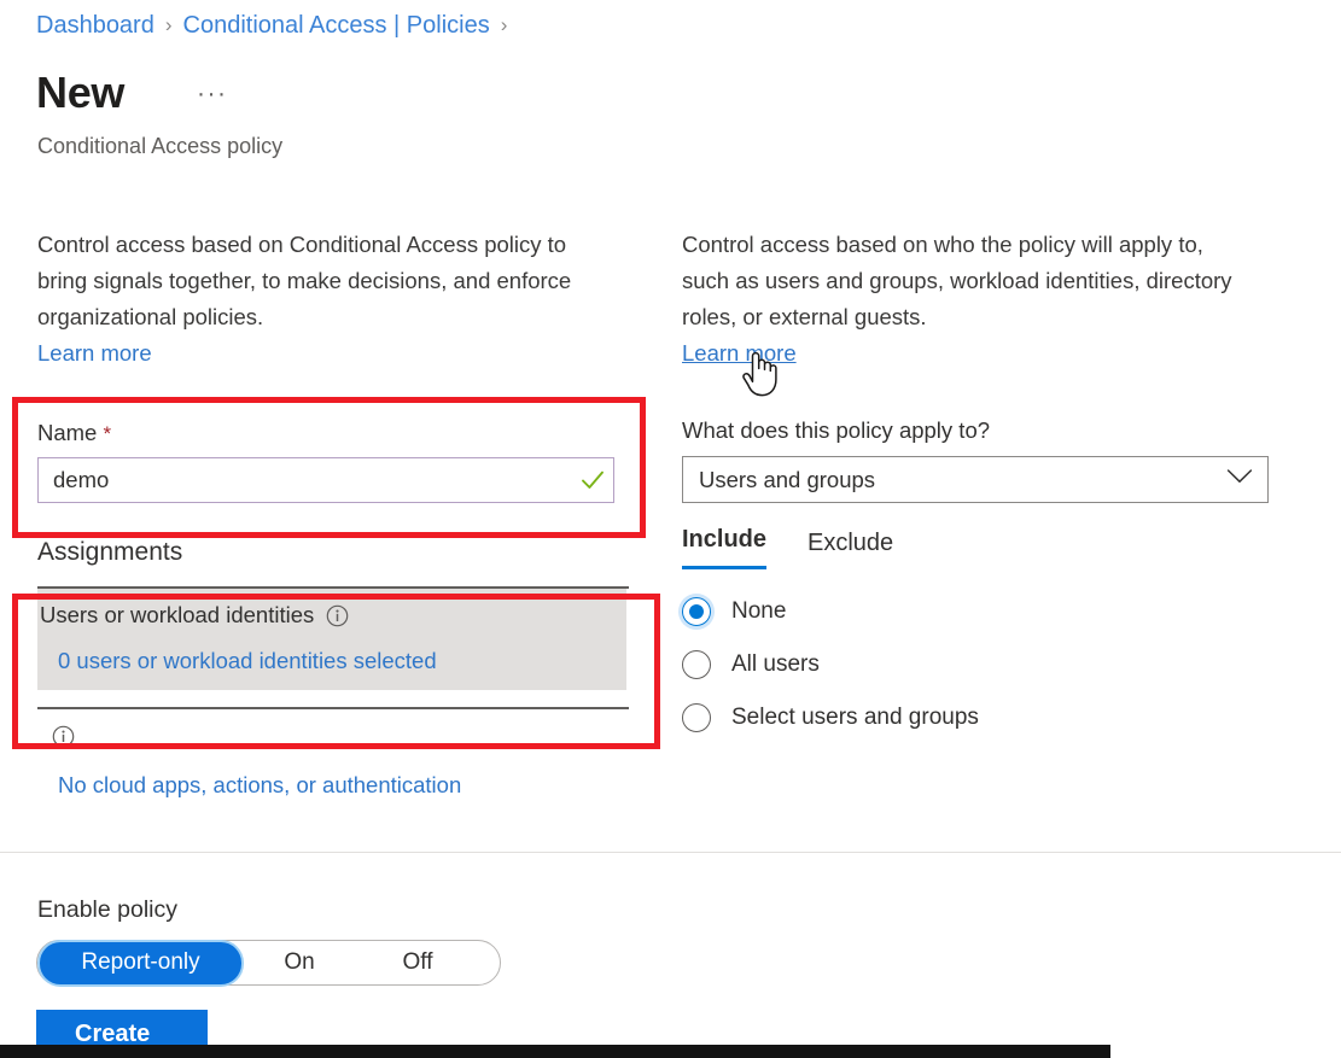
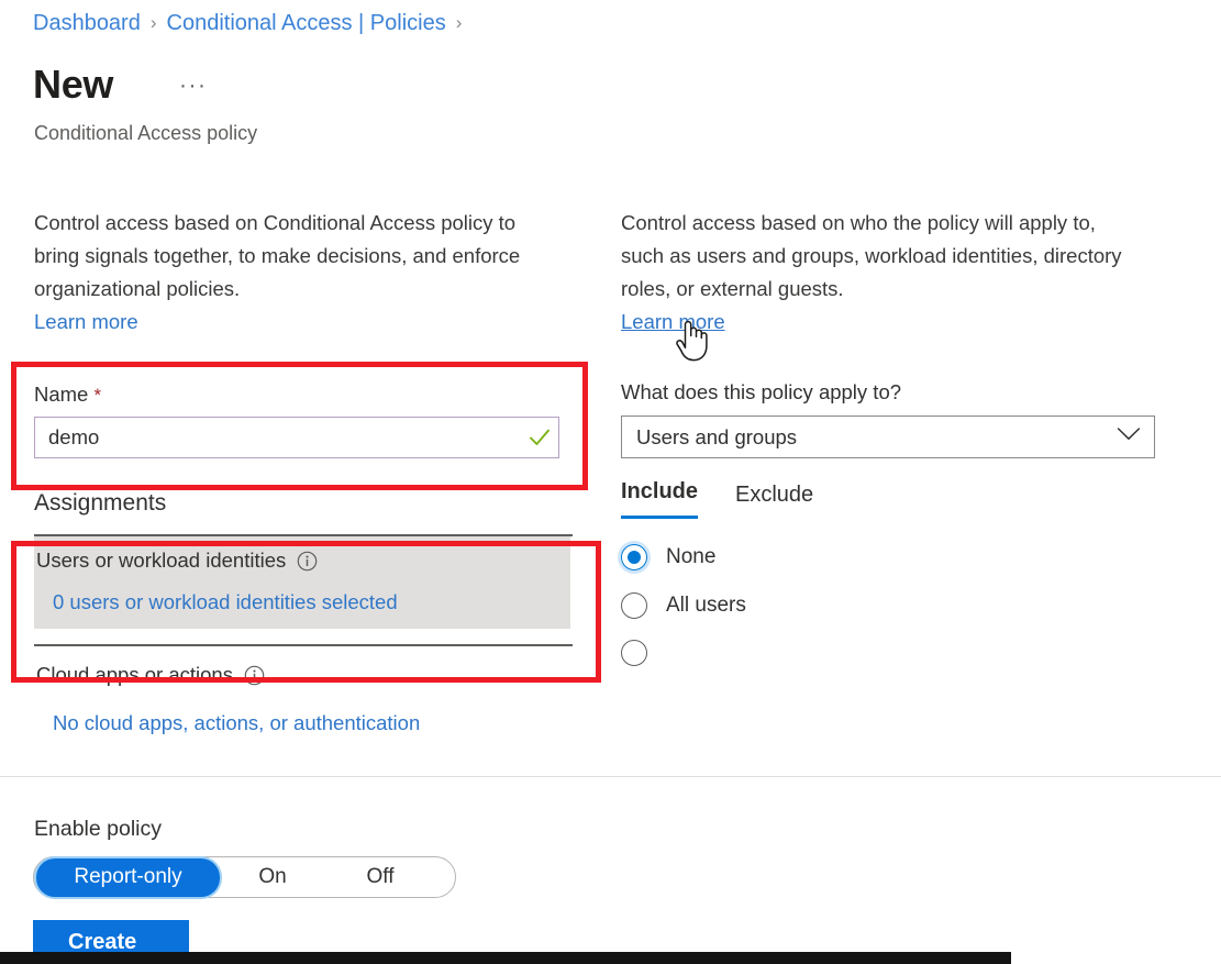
  Dashboard
  ›
  Conditional Access | Policies
  ›
  New
  ···
  Conditional Access policy
  Control access based on Conditional Access policy to bring signals together, to make decisions, and enforce organizational policies.
  Learn more
  Name *
  demo
  Assignments
  Users or workload identities
  0 users or workload identities selected
+ Cloud apps or actions
  No cloud apps, actions, or authentication
  Control access based on who the policy will apply to, such as users and groups, workload identities, directory roles, or external guests.
  Learnore
  What does this policy apply to?
  Users and groups
  Include
  Exclude
  None
  All users
- Select users and groups
  Enable policy
  Report-only
  On
  Off
  Create
